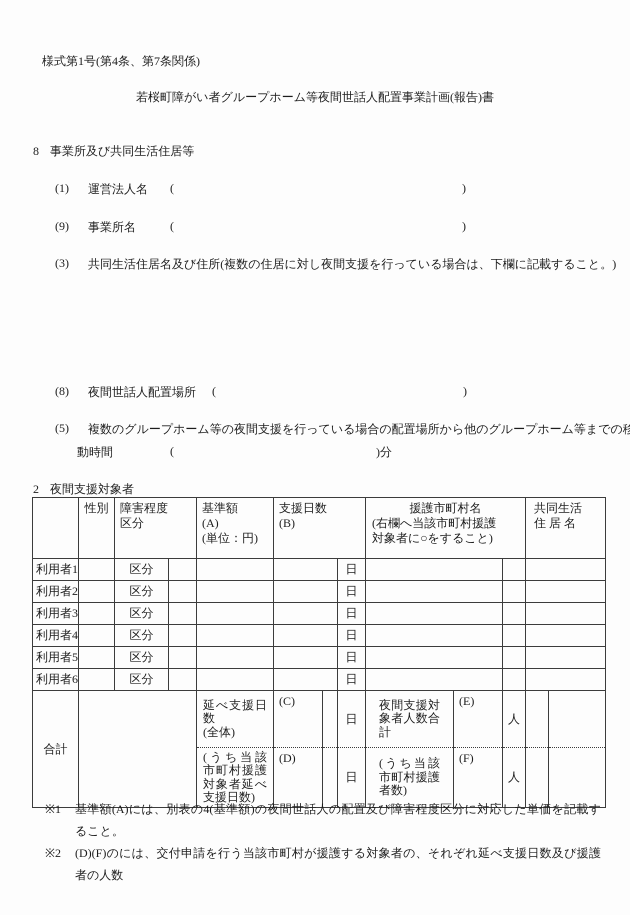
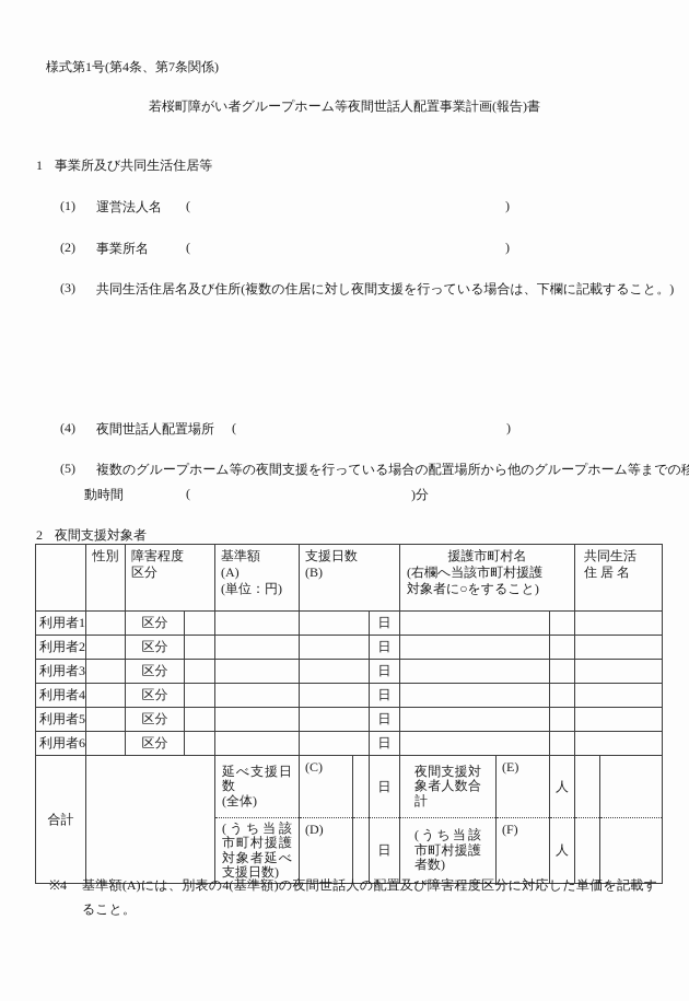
  様式第1号(第4条、第7条関係)
  若桜町障がい者グループホーム等夜間世話人配置事業計画(報告)書
- 8 事業所及び共同生活住居等
+ 1 事業所及び共同生活住居等
  (1)
  運営法人名
  (
  )
- (9)
+ (2)
  事業所名
  (
  )
  (3)
  共同生活住居名及び住所(複数の住居に対し夜間支援を行っている場合は、下欄に記載すること。)
- (8)
+ (4)
  夜間世話人配置場所
  (
  )
  (5)
  複数のグループホーム等の夜間支援を行っている場合の配置場所から他のグループホーム等までの移
  動時間
  (
  )分
  2 夜間支援対象者
  	性別	障害程度 区分	基準額 (A) (単位：円)	支援日数 (B)	援護市町村名 (右欄へ当該市町村援護 対象者に○をすること)	共同生活 住 居 名
  利用者1		区分				日
  利用者2		区分				日
  利用者3		区分				日
  利用者4		区分				日
  利用者5		区分				日
  利用者6		区分				日
  合計		延べ支援日数 (全体)	(C)		日	夜間支援対象者人数合計	(E)	人
  (うち当該市町村援護対象者延べ支援日数)	(D)		日	(うち当該市町村援護者数)	(F)	人
- ※1
+ ※4
  基準額(A)には、別表の4(基準額)の夜間世話人の配置及び障害程度区分に対応した単価を記載すること。
- ※2
- (D)(F)のには、交付申請を行う当該市町村が援護する対象者の、それぞれ延べ支援日数及び援護者の人数
